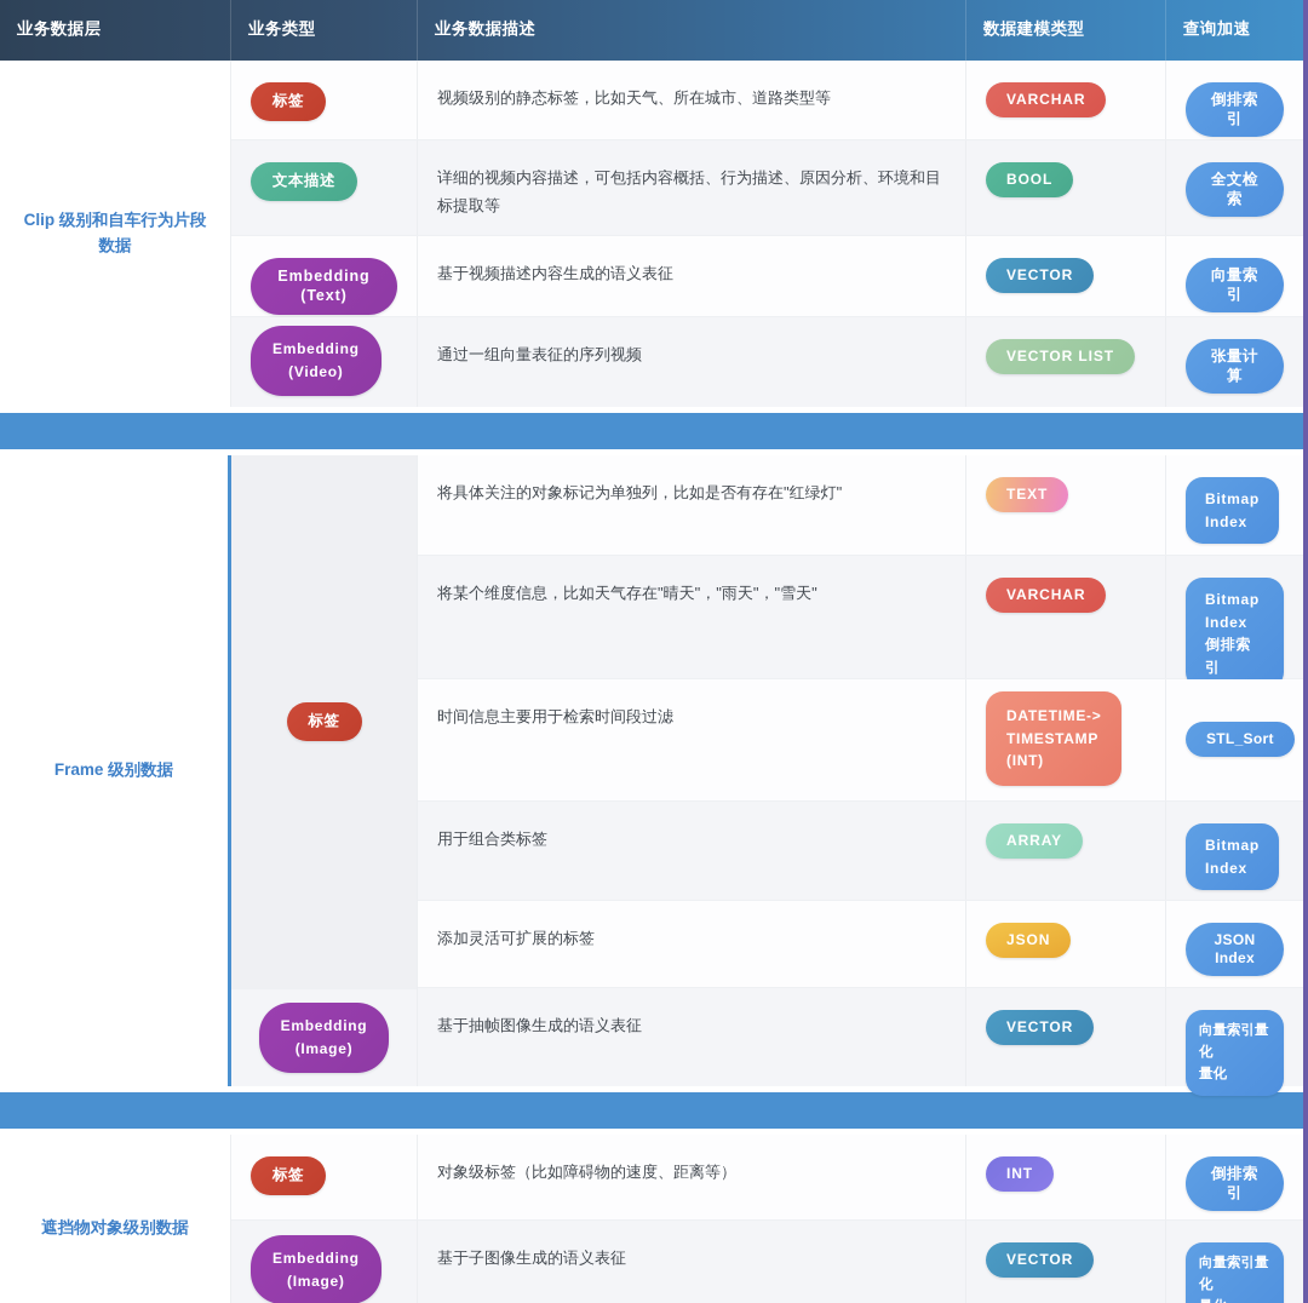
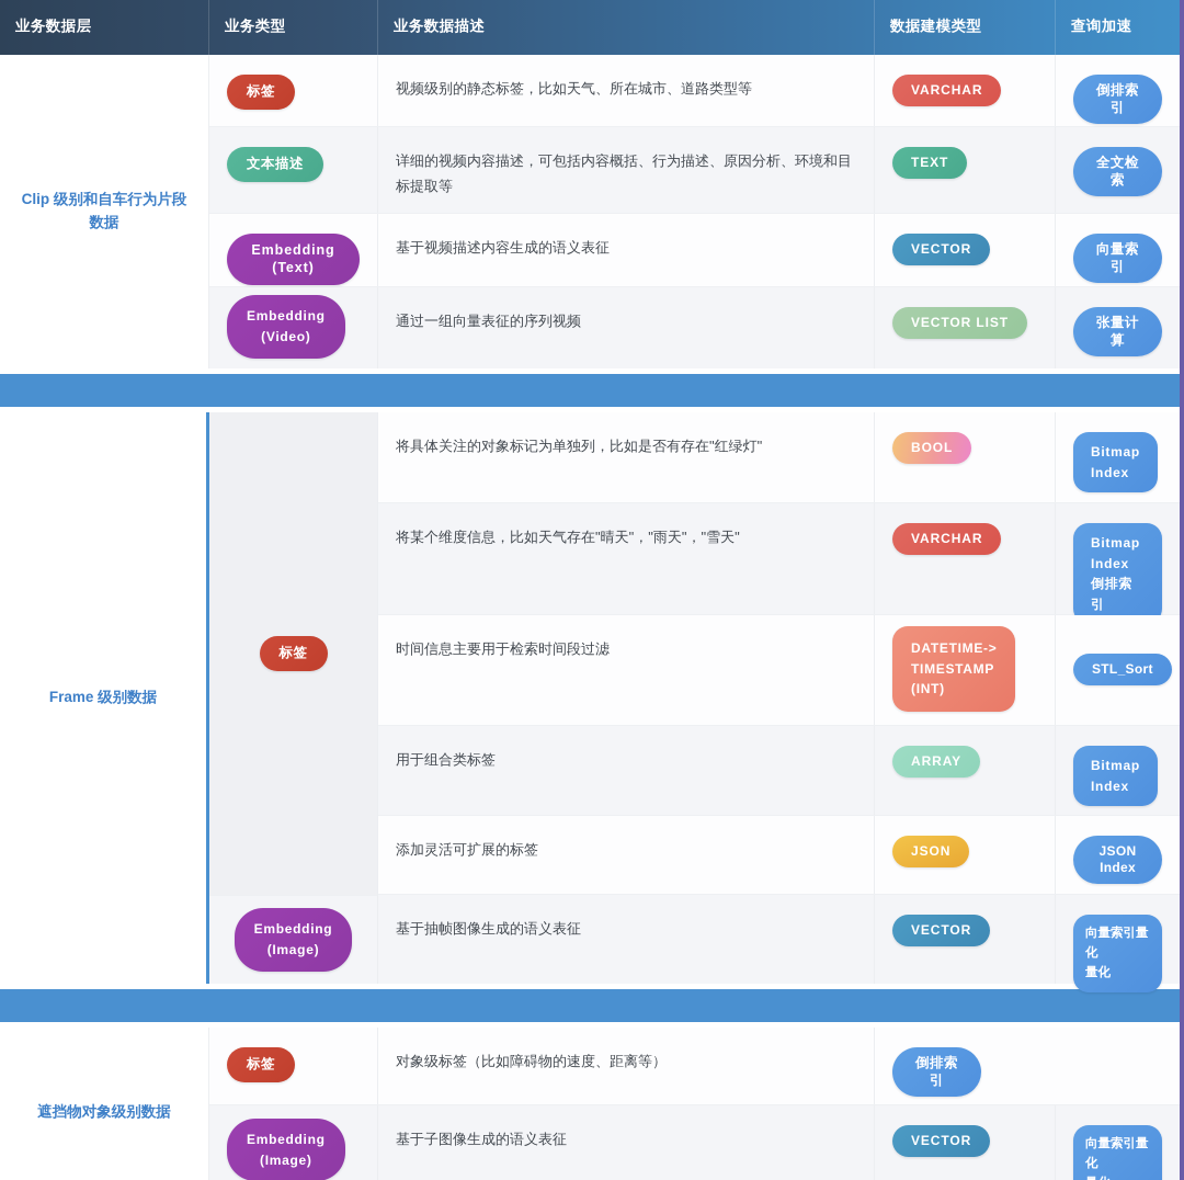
  业务数据层
  业务类型
  业务数据描述
  数据建模类型
  查询加速
  Clip 级别和自车行为片段数据
  标签
  视频级别的静态标签，比如天气、所在城市、道路类型等
  VARCHAR
  倒排索引
  文本描述
  详细的视频内容描述，可包括内容概括、行为描述、原因分析、环境和目标提取等
- BOOL
+ TEXT
  全文检索
  Embedding (Text)
  基于视频描述内容生成的语义表征
  VECTOR
  向量索引
  Embedding
  (Video)
  通过一组向量表征的序列视频
  VECTOR LIST
  张量计算
  Frame 级别数据
  标签
  Embedding
  (Image)
  将具体关注的对象标记为单独列，比如是否有存在"红绿灯"
- TEXT
+ BOOL
  Bitmap
  Index
  将某个维度信息，比如天气存在"晴天"，"雨天"，"雪天"
  VARCHAR
  Bitmap
  Index
  倒排索引
  时间信息主要用于检索时间段过滤
  DATETIME->
  TIMESTAMP
  (INT)
  STL_Sort
  用于组合类标签
  ARRAY
  Bitmap
  Index
  添加灵活可扩展的标签
  JSON
  JSON Index
  基于抽帧图像生成的语义表征
  VECTOR
  向量索引量化
  量化
  遮挡物对象级别数据
  标签
  对象级标签（比如障碍物的速度、距离等）
- INT
  倒排索引
  Embedding
  (Image)
  基于子图像生成的语义表征
  VECTOR
  向量索引量化
